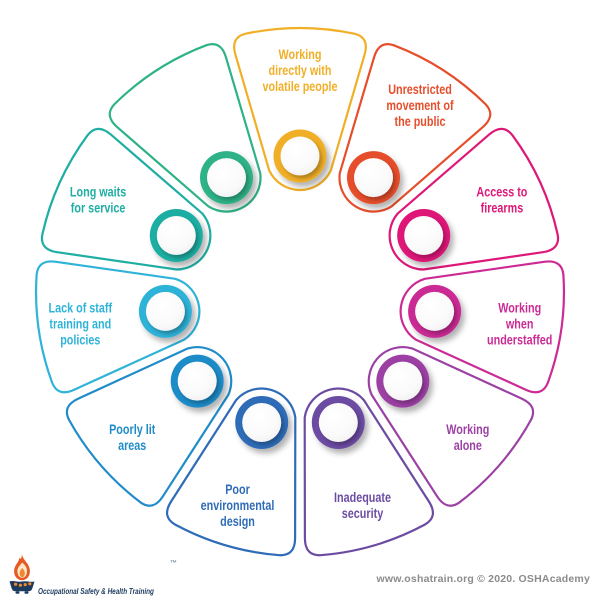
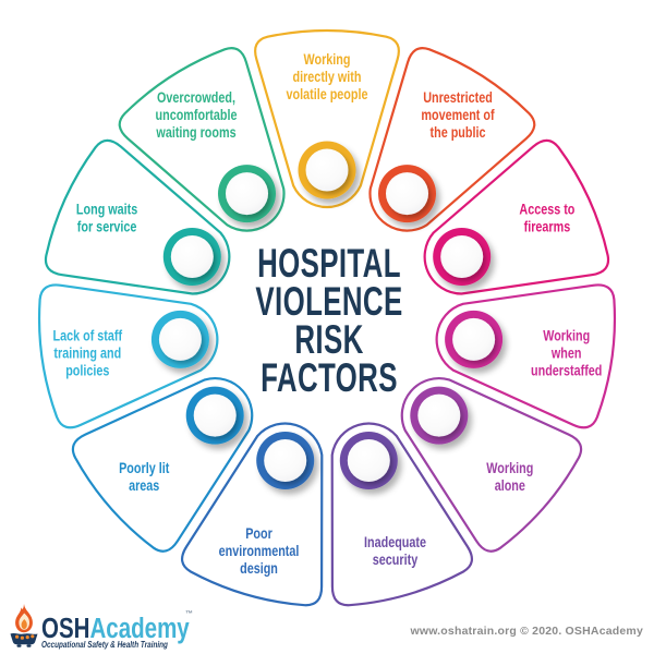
  Working directly with volatile people
  Unrestricted movement of the public
  Access to firearms
  Working when understaffed
  Working alone
  Inadequate security
  Poor environmental design
  Poorly lit areas
  Lack of staff training and policies
  Long waits for service
+ Overcrowded, uncomfortable waiting rooms
+ HOSPITAL
+ VIOLENCE
+ RISK
+ FACTORS
+ OSHAcademy
  Occupational Safety & Health Training
  www.oshatrain.org © 2020. OSHAcademy
